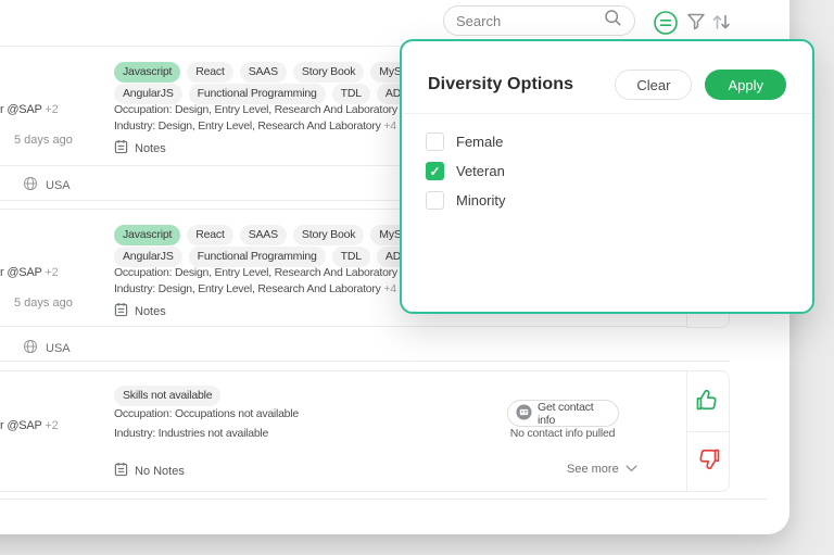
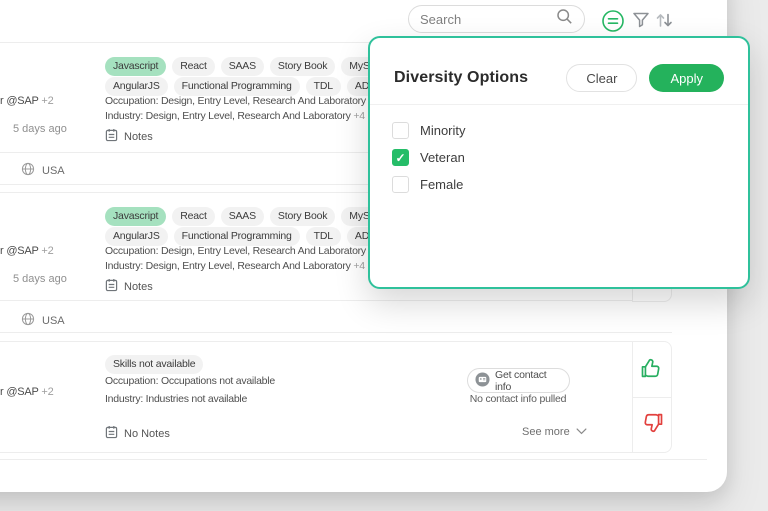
  Search
  r @SAP +2
  5 days ago
  Javascript
  React
  SAAS
  Story Book
  AngularJS
  Functional Programming
  TDL
  Occupation: Design, Entry Level, Research And Laboratory
  Industry: Design, Entry Level, Research And Laboratory +4
  Notes
  USA
  r @SAP +2
  5 days ago
  Javascript
  React
  SAAS
  Story Book
  AngularJS
  Functional Programming
  TDL
  Occupation: Design, Entry Level, Research And Laboratory
  Industry: Design, Entry Level, Research And Laboratory +4
  Notes
  USA
  r @SAP +2
  Skills not available
  Occupation: Occupations not available
  Industry: Industries not available
  No Notes
  Get contact info
  No contact info pulled
  See more
  Diversity Options
  Clear
  Apply
- Female
+ Minority
  Veteran
- Minority
+ Female
